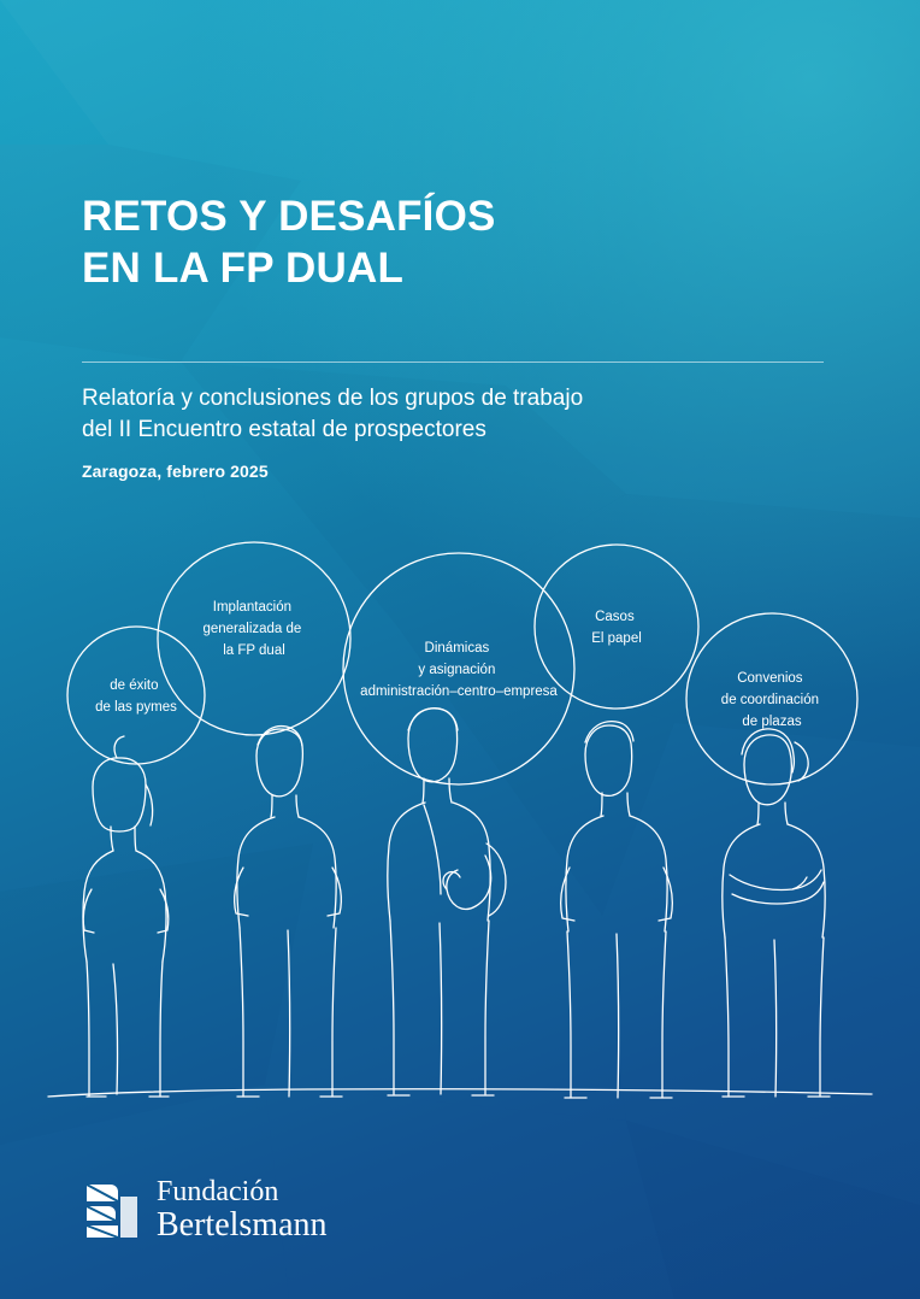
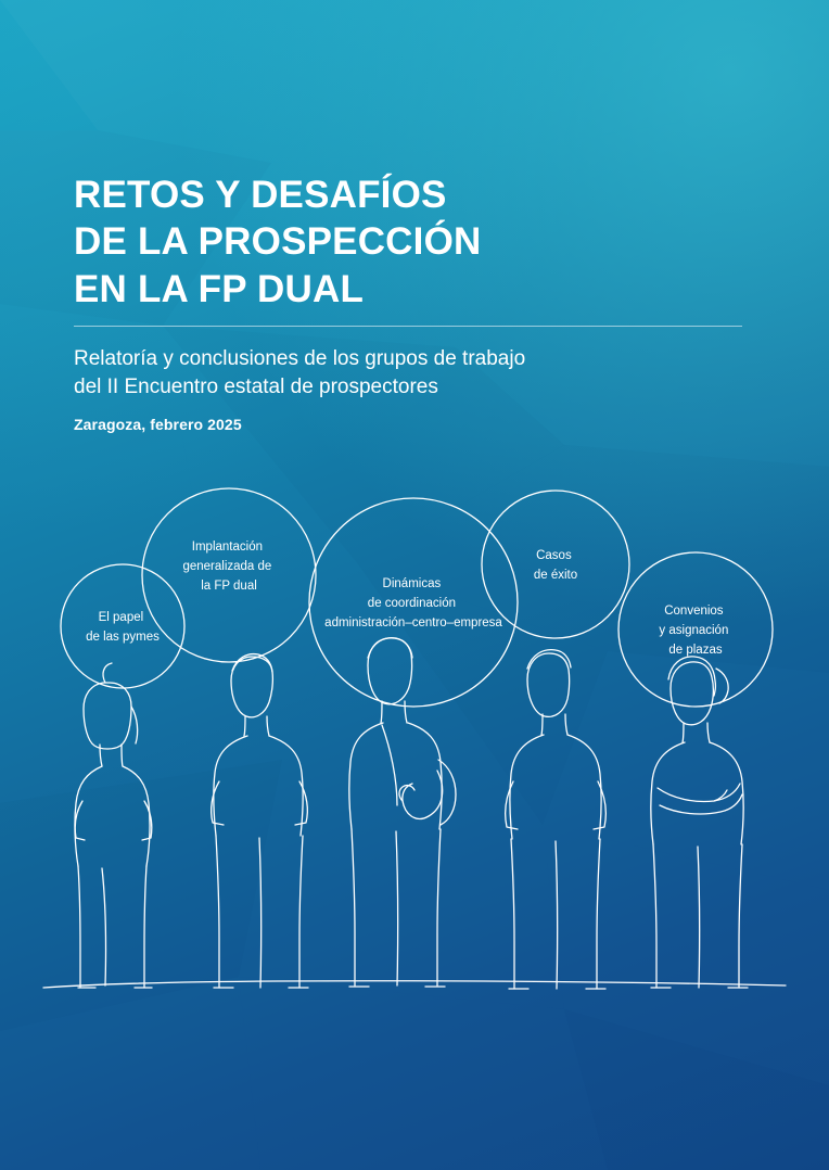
  RETOS Y DESAFÍOS
+ DE LA PROSPECCIÓN
  EN LA FP DUAL
  Relatoría y conclusiones de los grupos de trabajo
  del II Encuentro estatal de prospectores
  Zaragoza, febrero 2025
- de éxito de las pymes
+ El papel de las pymes
  Implantación generalizada de la FP dual
- Dinámicas y asignación administración–centro–empresa
+ Dinámicas de coordinación administración–centro–empresa
- Casos El papel
+ Casos de éxito
- Convenios de coordinación de plazas
+ Convenios y asignación de plazas
- Fundación
- Bertelsmann
